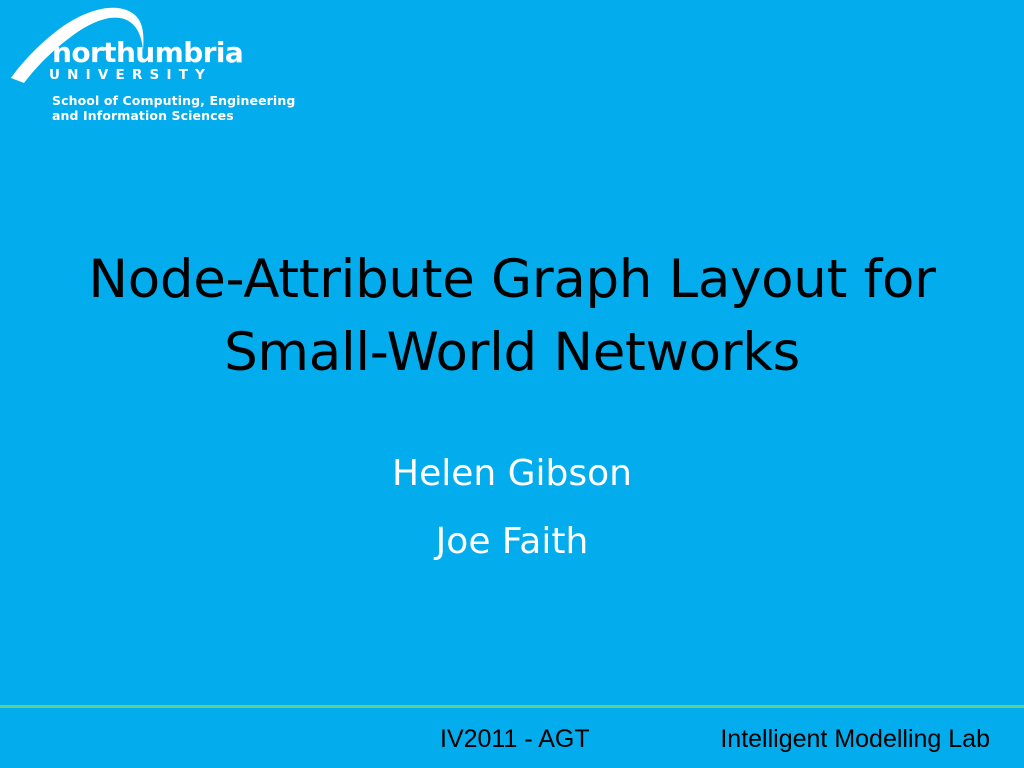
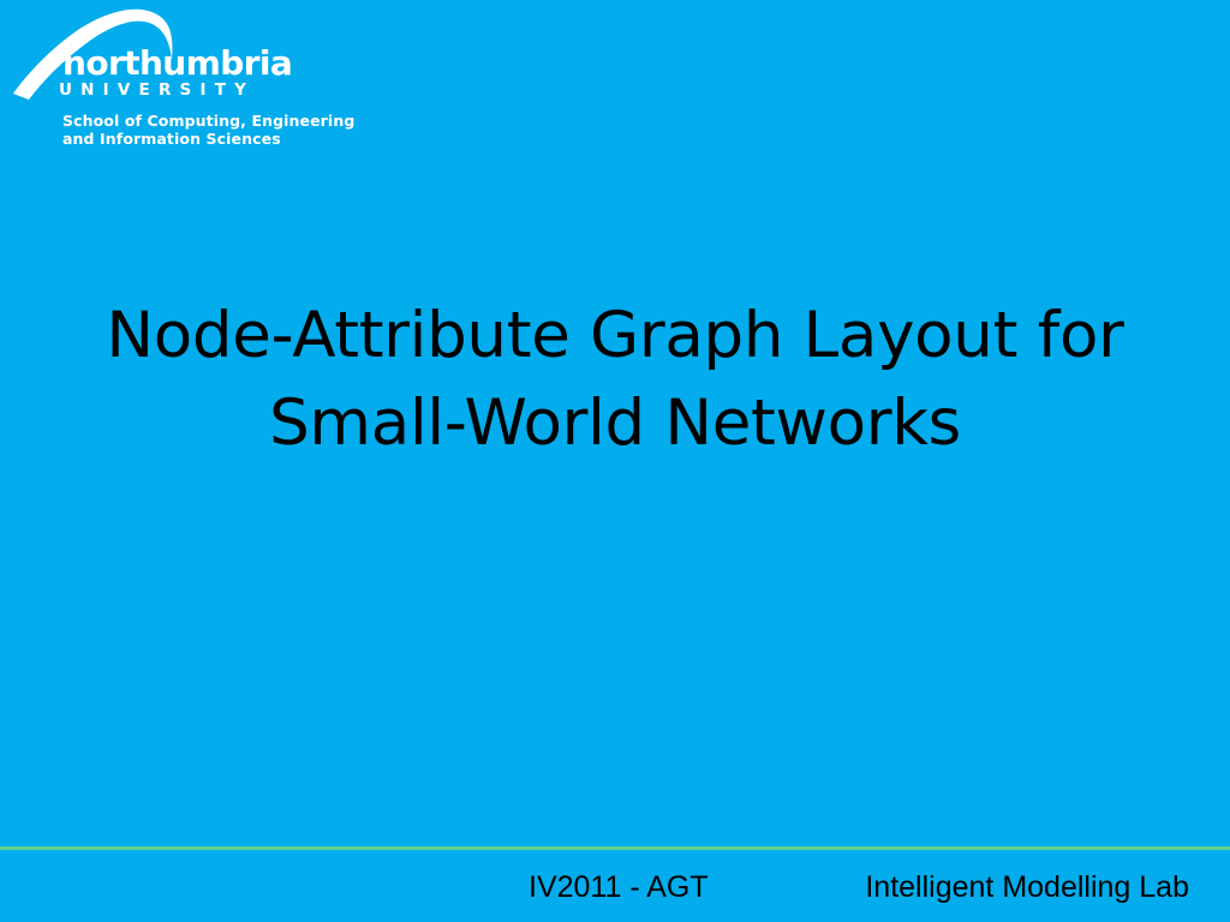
  northumbria
  UNIVERSITY
  School of Computing, Engineering
  and Information Sciences
  Node-Attribute Graph Layout for
  Small-World Networks
- Helen Gibson
- Joe Faith
  IV2011 - AGT
  Intelligent Modelling Lab
